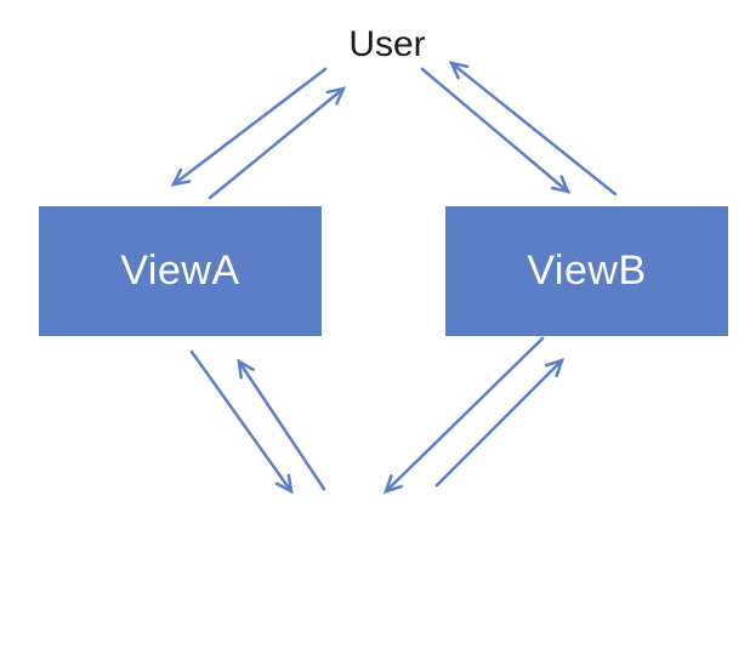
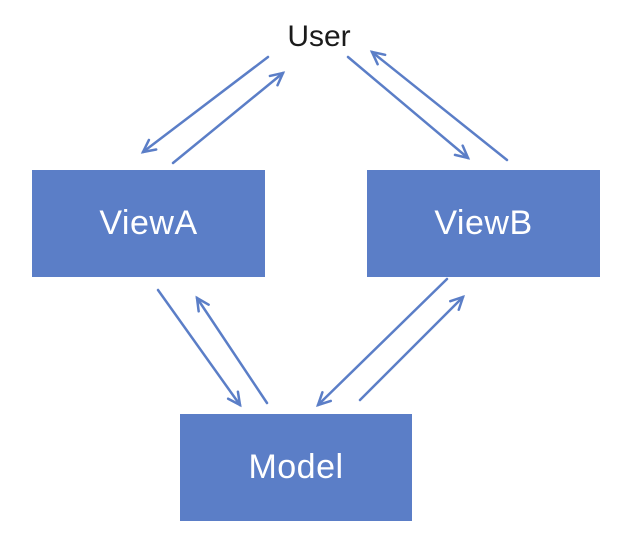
  User
  ViewA
  ViewB
+ Model
